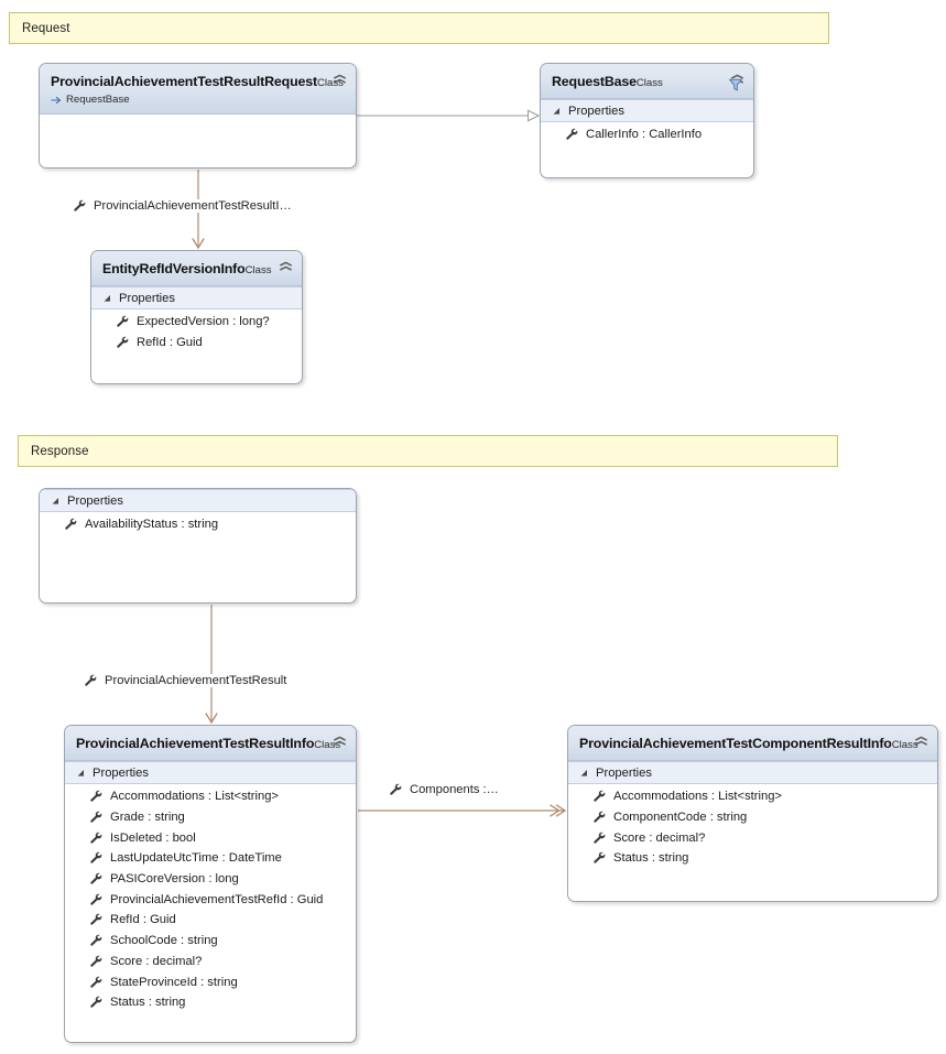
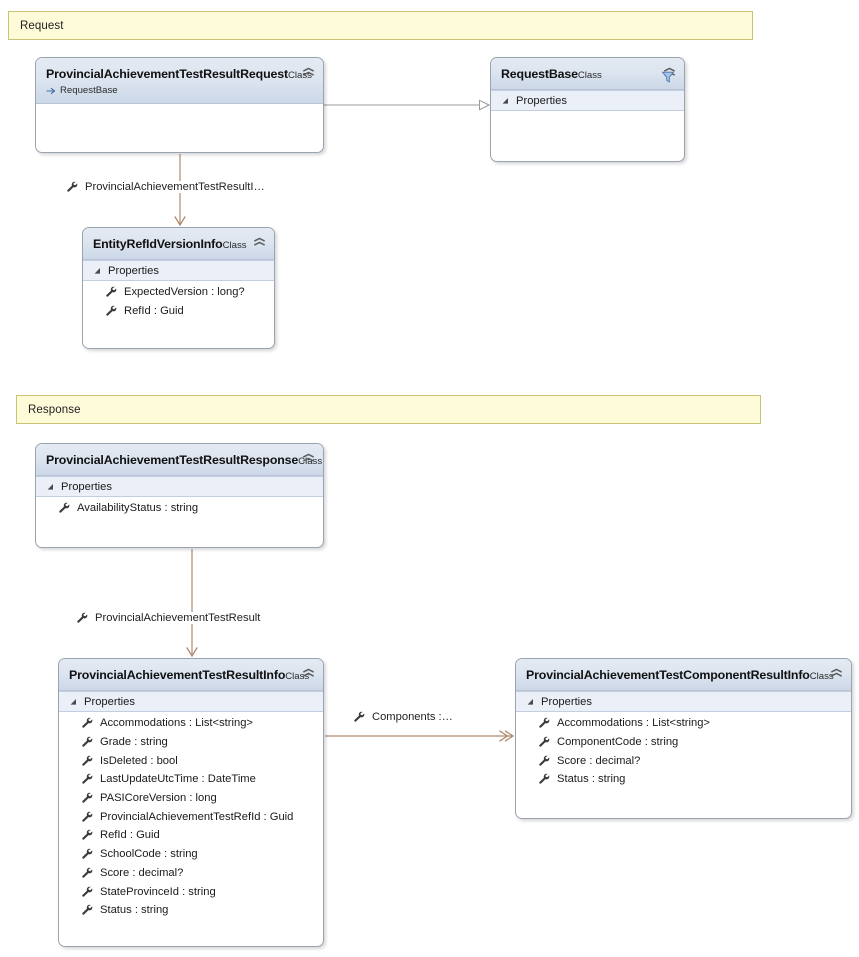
  Request
  Response
  ProvincialAchievementTestResultRequestClass
  RequestBase
  RequestBaseClass
  Properties
- CallerInfo : CallerInfo
  EntityRefIdVersionInfoClass
  Properties
  ExpectedVersion : long?
  RefId : Guid
+ ProvincialAchievementTestResultResponseClass
  Properties
  AvailabilityStatus : string
  ProvincialAchievementTestResultInfoClass
  Properties
  Accommodations : List<string>
  Grade : string
  IsDeleted : bool
  LastUpdateUtcTime : DateTime
  PASICoreVersion : long
  ProvincialAchievementTestRefId : Guid
  RefId : Guid
  SchoolCode : string
  Score : decimal?
  StateProvinceId : string
  Status : string
  ProvincialAchievementTestComponentResultInfoClass
  Properties
  Accommodations : List<string>
  ComponentCode : string
  Score : decimal?
  Status : string
  ProvincialAchievementTestResultI…
  ProvincialAchievementTestResult
  Components :…
